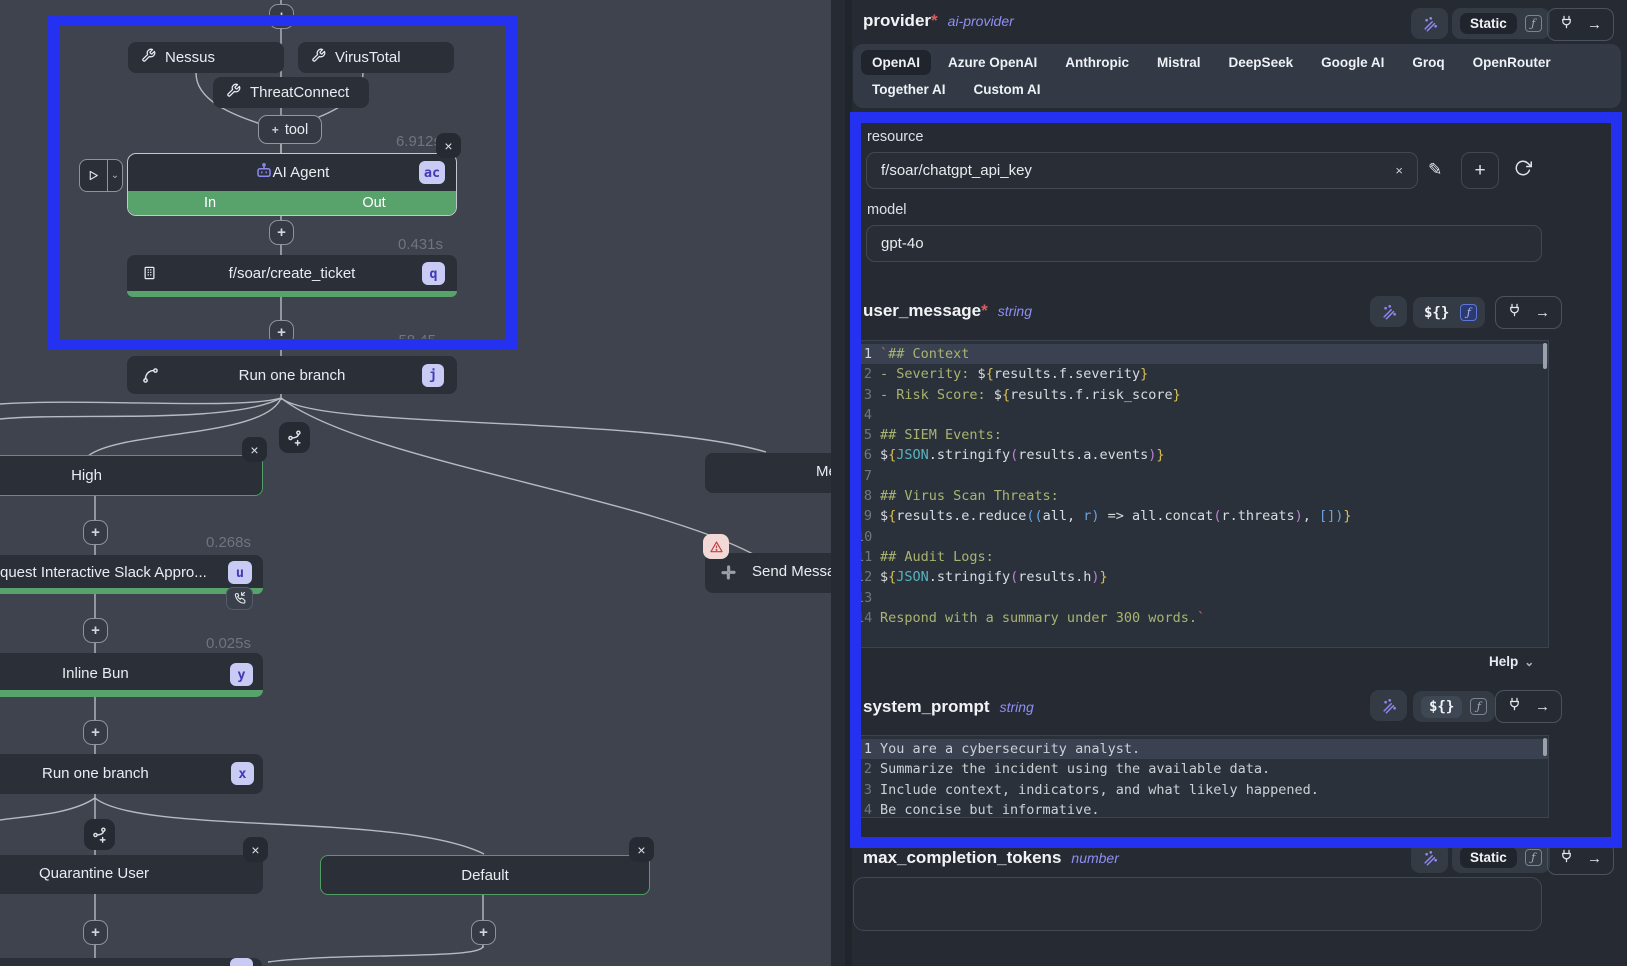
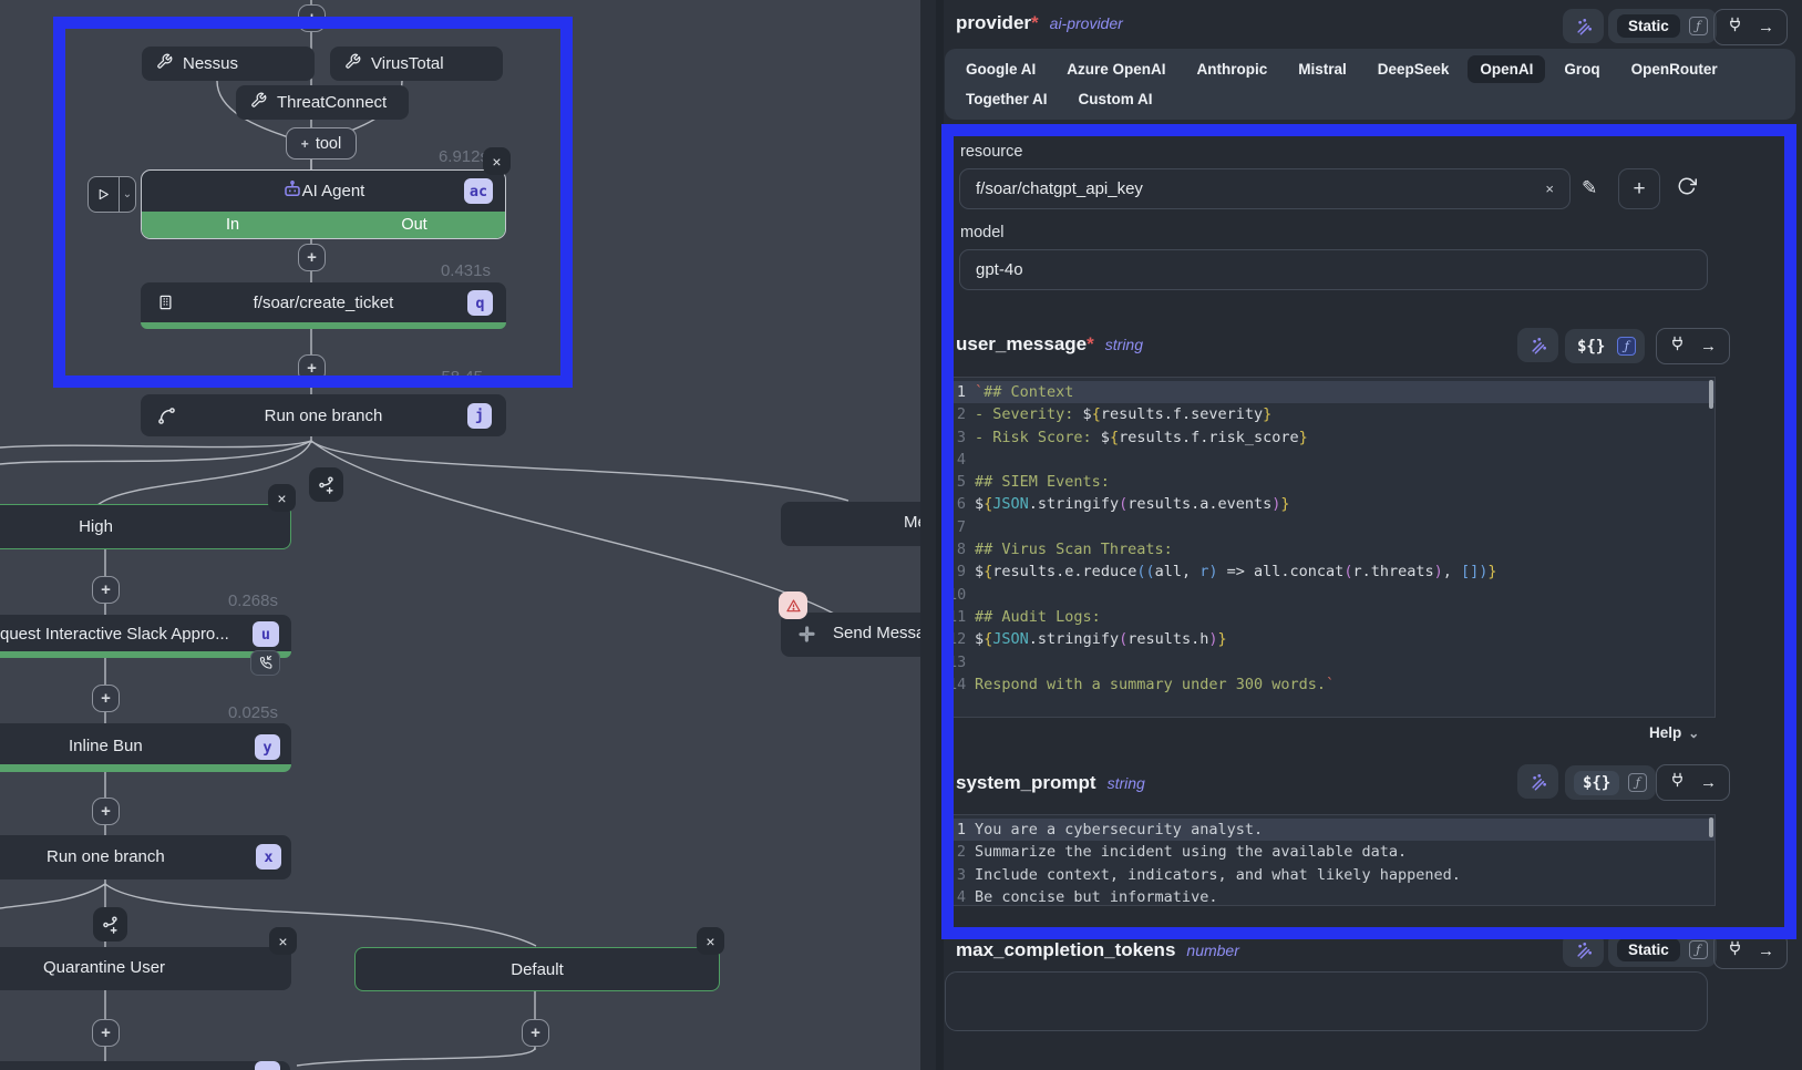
  +
  Nessus
  VirusTotal
  ThreatConnect
  +
  tool
  6.912
  ×
  ⌄
  AI Agent
  ac
  In
  Out
  +
  0.431s
  f/soar/create_ticket
  q
  +
  58.45
  Run one branch
  j
  ×
  High
  +
  0.268s
  quest Interactive Slack Appro...
  u
  Send Mess
  +
  0.025s
  Inline Bun
  y
  +
  Run one branch
  x
  ×
  ×
  Quarantine User
  Default
  +
  +
  provider* ai-provider
  Static
  ƒ
  →
- OpenAI
+ Google AI
  Azure OpenAI
  Anthropic
  Mistral
  DeepSeek
- Google AI
+ OpenAI
  Groq
  OpenRouter
  Together AI
  Custom AI
  resource
  f/soar/chatgpt_api_key
  ×
  ✎
  +
  model
  gpt-4o
  user_message* string
  ${}
  ƒ
  →
  1
  `## Context
  2
  - Severity: ${results.f.severity}
  3
  - Risk Score: ${results.f.risk_score}
  4
  5
  ## SIEM Events:
  6
  ${JSON.stringify(results.a.events)}
  7
  8
  ## Virus Scan Threats:
  9
  ${results.e.reduce((all, r) => all.concat(r.threats), [])}
  10
  11
  ## Audit Logs:
  12
  ${JSON.stringify(results.h)}
  13
  14
  Respond with a summary under 300 words.`
  Help
  ⌄
  system_prompt string
  ${}
  ƒ
  →
  1
  You are a cybersecurity analyst.
  2
  Summarize the incident using the available data.
  3
  Include context, indicators, and what likely happened.
  4
  Be concise but informative.
  max_completion_tokens number
  Static
  ƒ
  →
